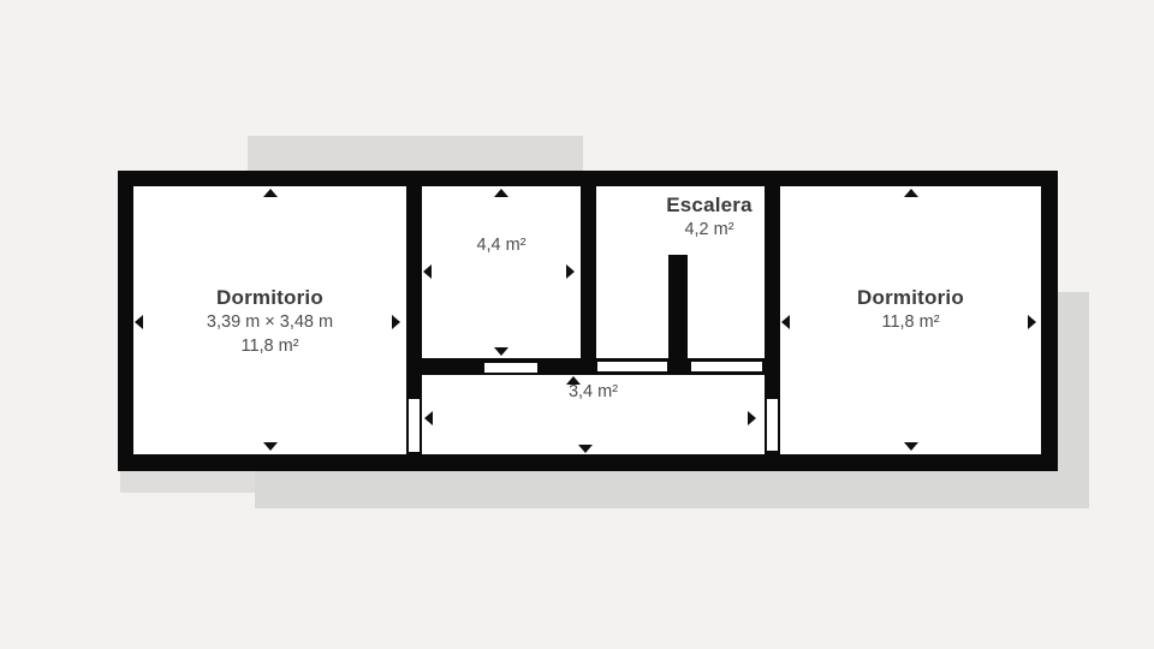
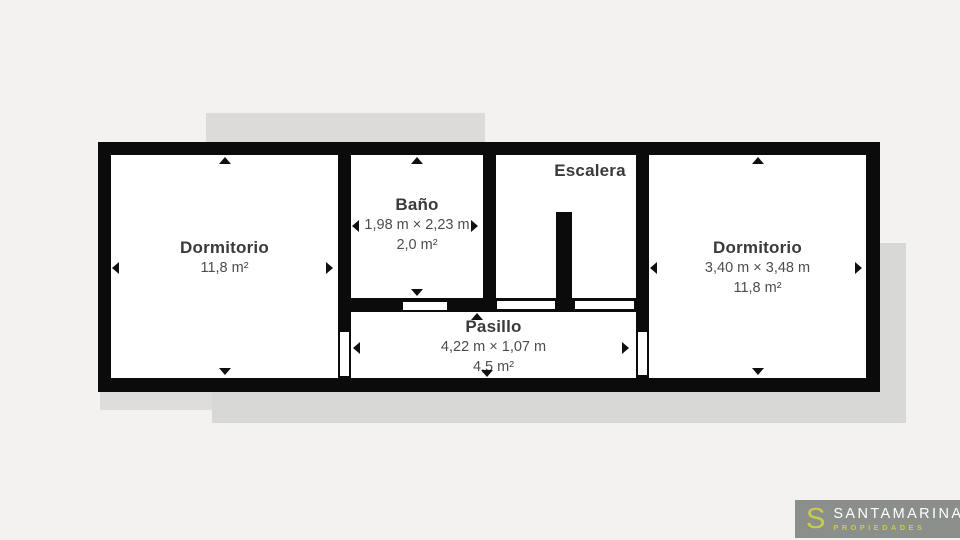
  Dormitorio
- 3,39 m × 3,48 m
  11,8 m²
+ Baño
+ 1,98 m × 2,23 m
- 4,4 m²
+ 2,0 m²
  Escalera
- 4,2 m²
  Dormitorio
+ 3,40 m × 3,48 m
  11,8 m²
+ Pasillo
+ 4,22 m × 1,07 m
- 3,4 m²
+ 4,5 m²
+ S
+ SANTAMARINA
+ PROPIEDADES
